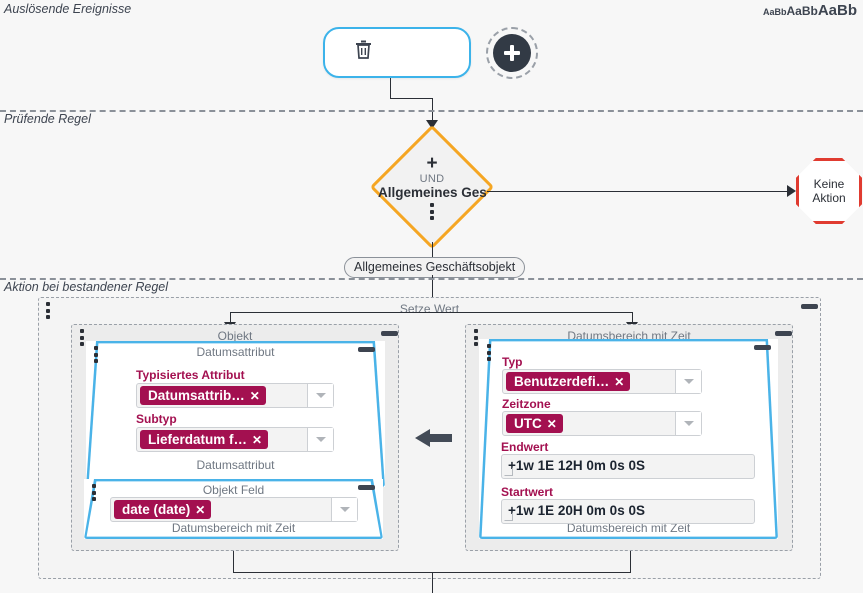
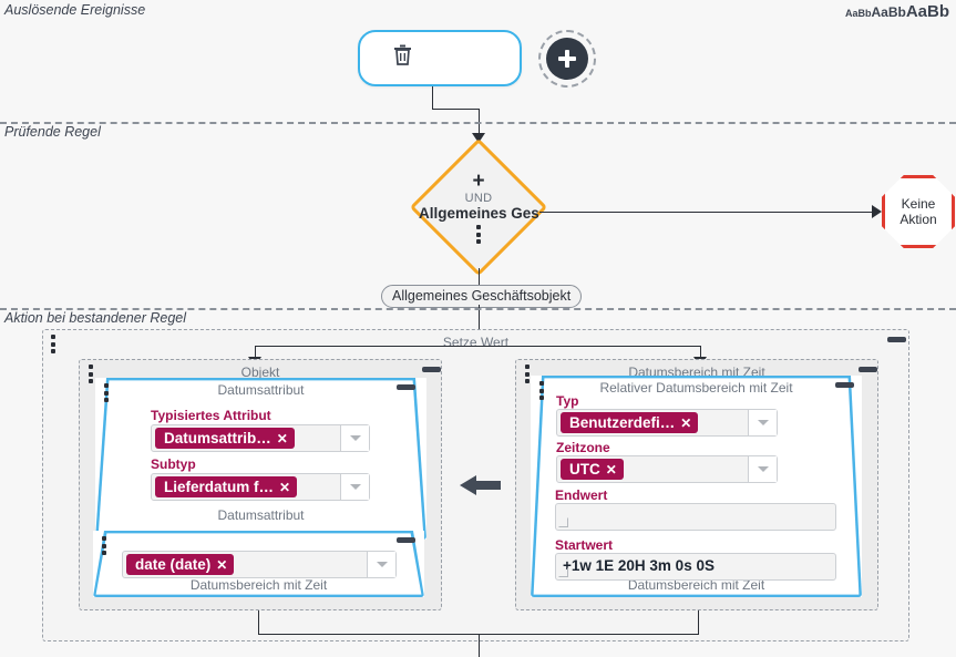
  Auslösende Ereignisse
  AaBb
  AaBb
  AaBb
  Prüfende Regel
  +
  UND
  Keine
  Aktion
  Allgemeines Geschäftsobjekt
  Aktion bei bestandener Regel
  Setze Wert
  Objekt
  Datumsattribut
  Datumsattribut
  Typisiertes Attribut
  Datumsattrib…
  ✕
  Subtyp
  Lieferdatum f…
  ✕
- Objekt Feld
  Datumsbereich mit Zeit
  date (date)
  ✕
  Datumsbereich mit Zeit
+ Relativer Datumsbereich mit Zeit
  Datumsbereich mit Zeit
  Typ
  Benutzerdefi…
  ✕
  Zeitzone
  UTC
  ✕
  Endwert
- +1w 1E 12H 0m 0s 0S
  Startwert
- +1w 1E 20H 0m 0s 0S
+ +1w 1E 20H 3m 0s 0S
